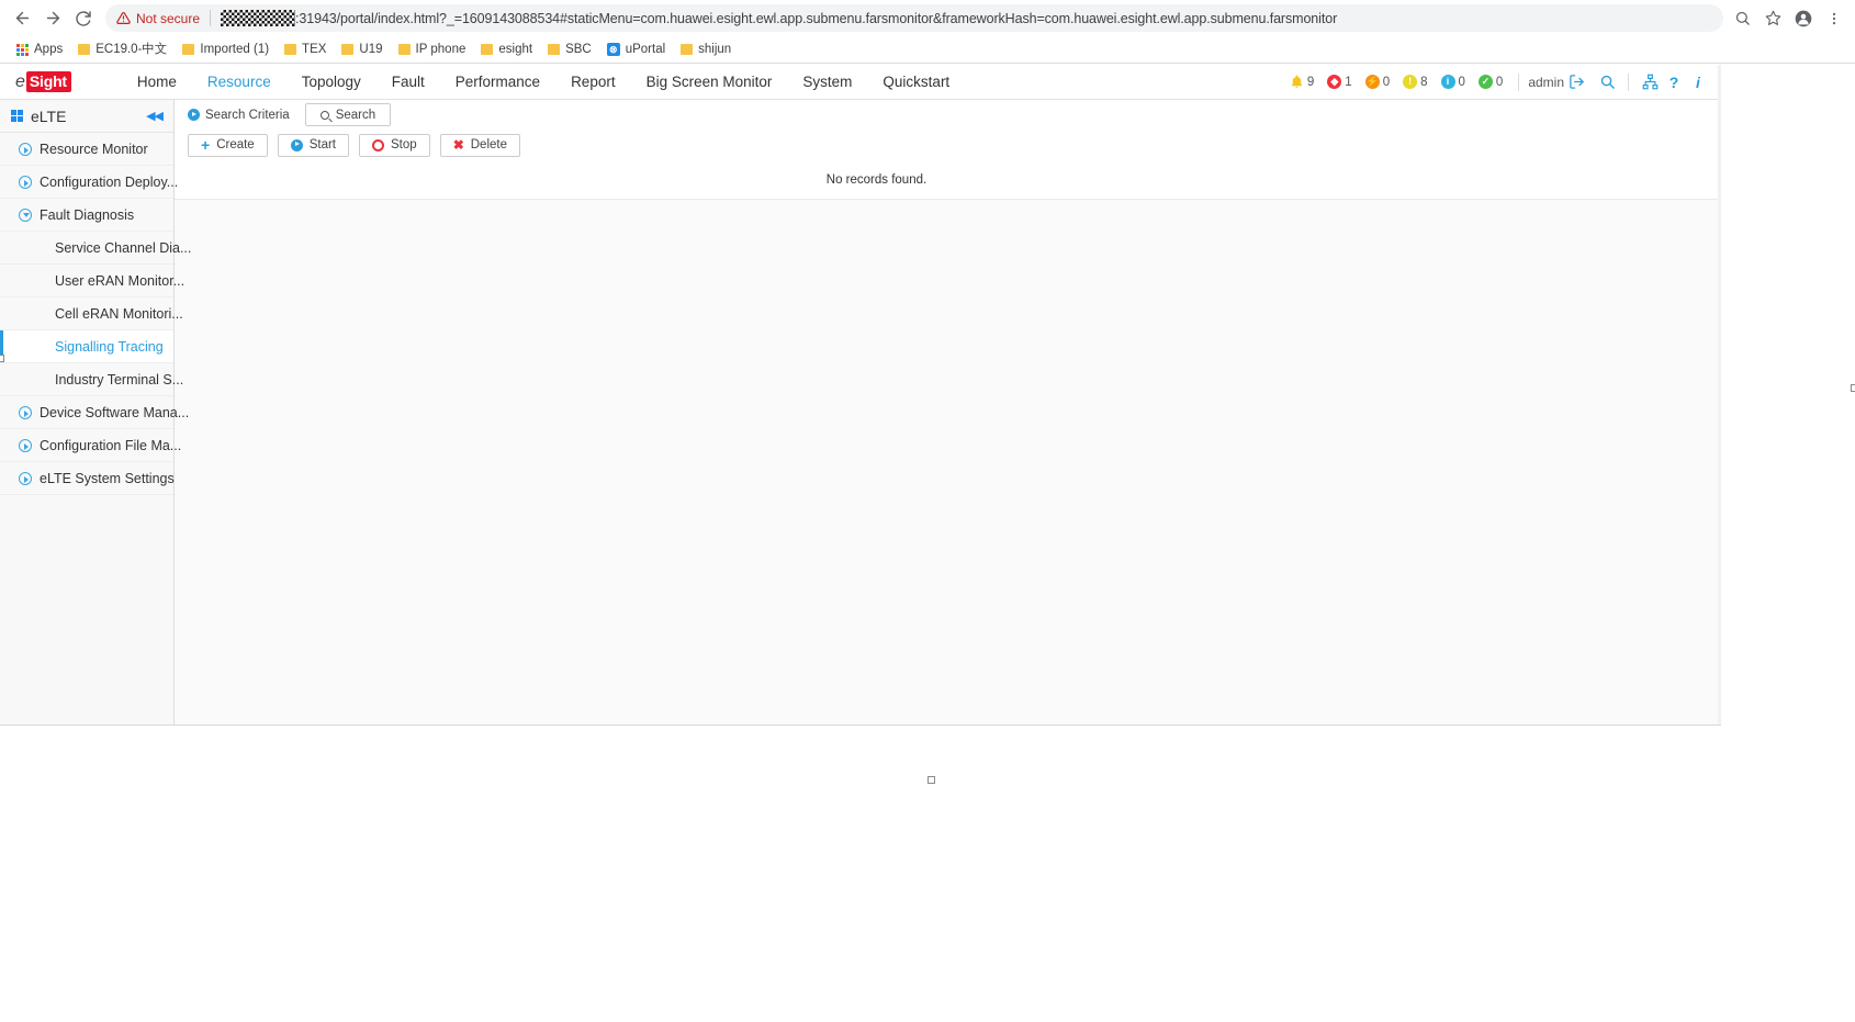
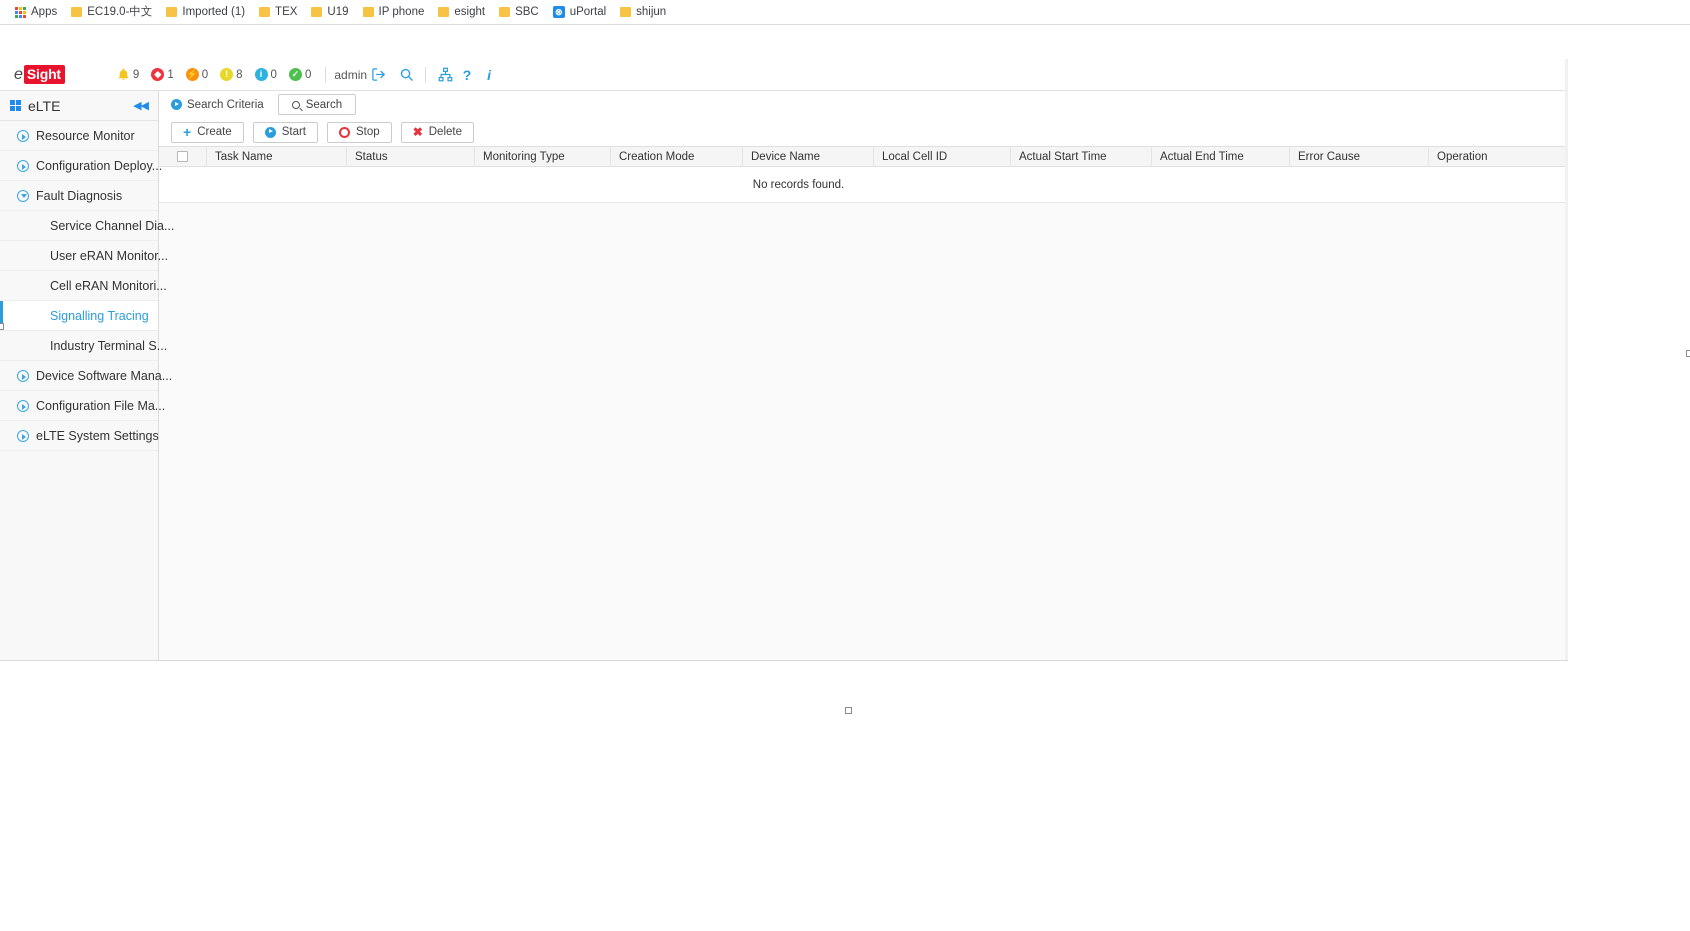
- Not secure
- :31943/portal/index.html?_=1609143088534#staticMenu=com.huawei.esight.ewl.app.submenu.farsmonitor&frameworkHash=com.huawei.esight.ewl.app.submenu.farsmonitor
  Apps
  EC19.0-中文
  Imported (1)
  TEX
  U19
  IP phone
  esight
  SBC
  ⊗
  uPortal
  shijun
  e
  Sight
- Home
- Resource
- Topology
- Fault
- Performance
- Report
- Big Screen Monitor
- System
- Quickstart
  9
  ◆
  1
  ⚡
  0
  !
  8
  i
  0
  ✓
  0
  admin
  ?
  i
  eLTE
  ◀◀
  Resource Monitor
  Configuration Deploy...
  Fault Diagnosis
  Service Channel Dia...
  User eRAN Monitor...
  Cell eRAN Monitori...
  Signalling Tracing
  Industry Terminal S...
  Device Software Mana...
  Configuration File Ma...
  eLTE System Settings
  Search Criteria
  Search
  +
  Create
  Start
  Stop
  ✖
  Delete
+ Task Name
+ Status
+ Monitoring Type
+ Creation Mode
+ Device Name
+ Local Cell ID
+ Actual Start Time
+ Actual End Time
+ Error Cause
+ Operation
  No records found.
